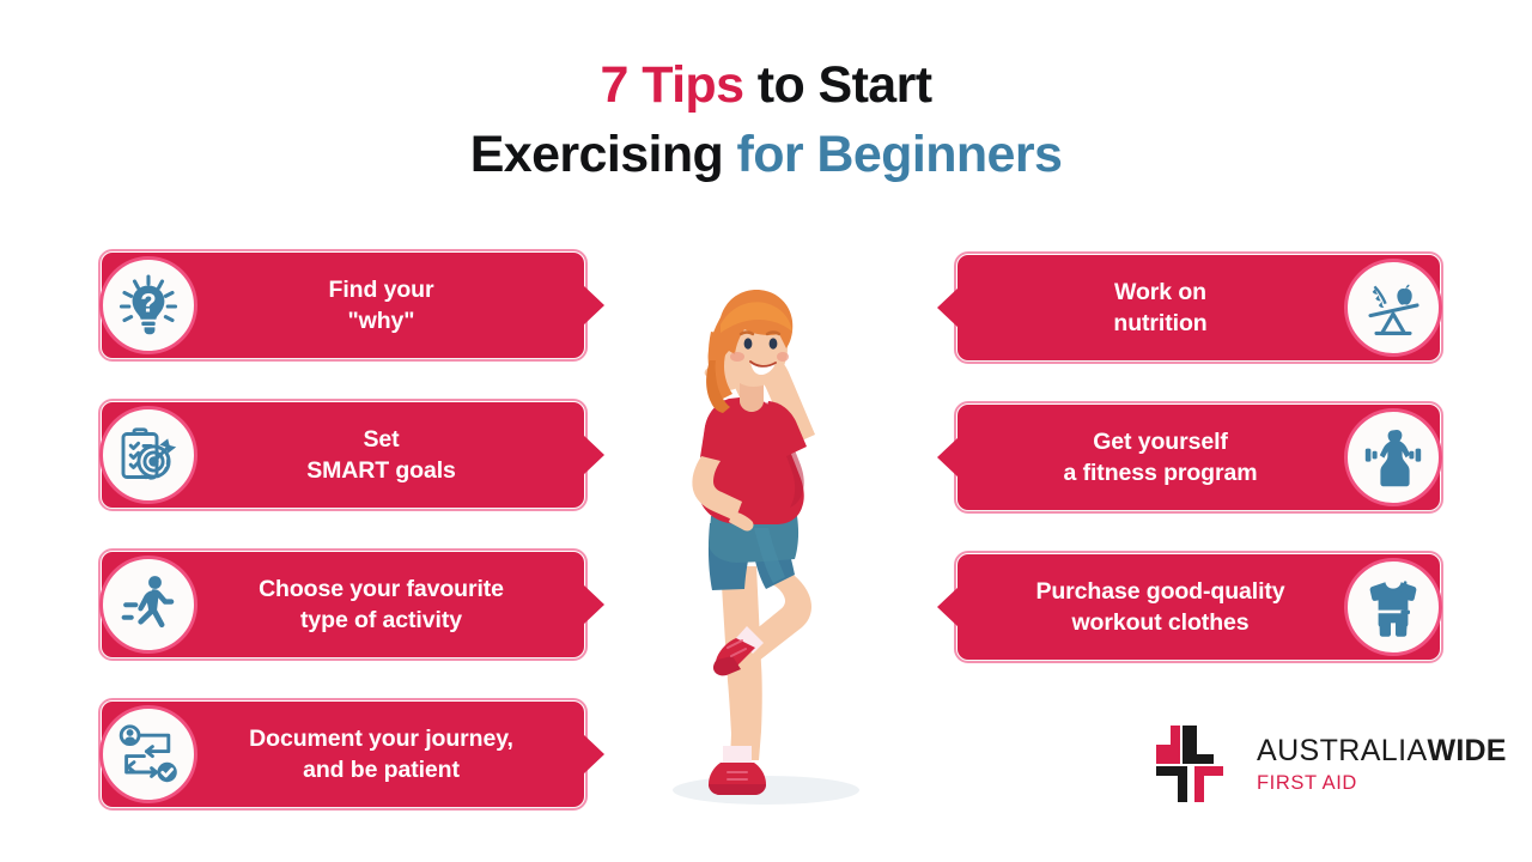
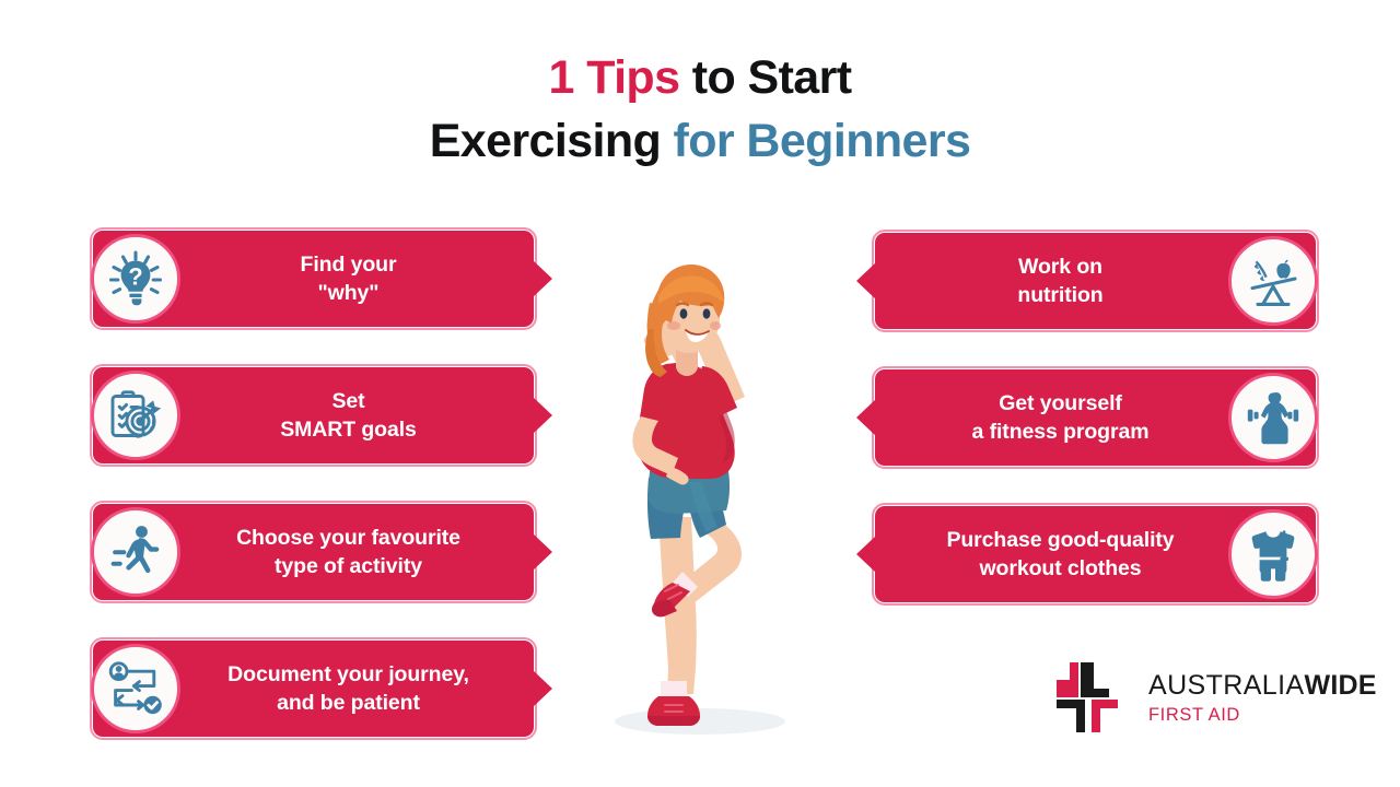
- 7 Tips to Start
+ 1 Tips to Start
  Exercising for Beginners
  ?
  Find your
  "why"
  Set
  SMART goals
  Choose your favourite
  type of activity
  Document your journey,
  and be patient
  Work on
  nutrition
  Get yourself
  a fitness program
  Purchase good-quality
  workout clothes
  AUSTRALIAWIDE
  FIRST AID
